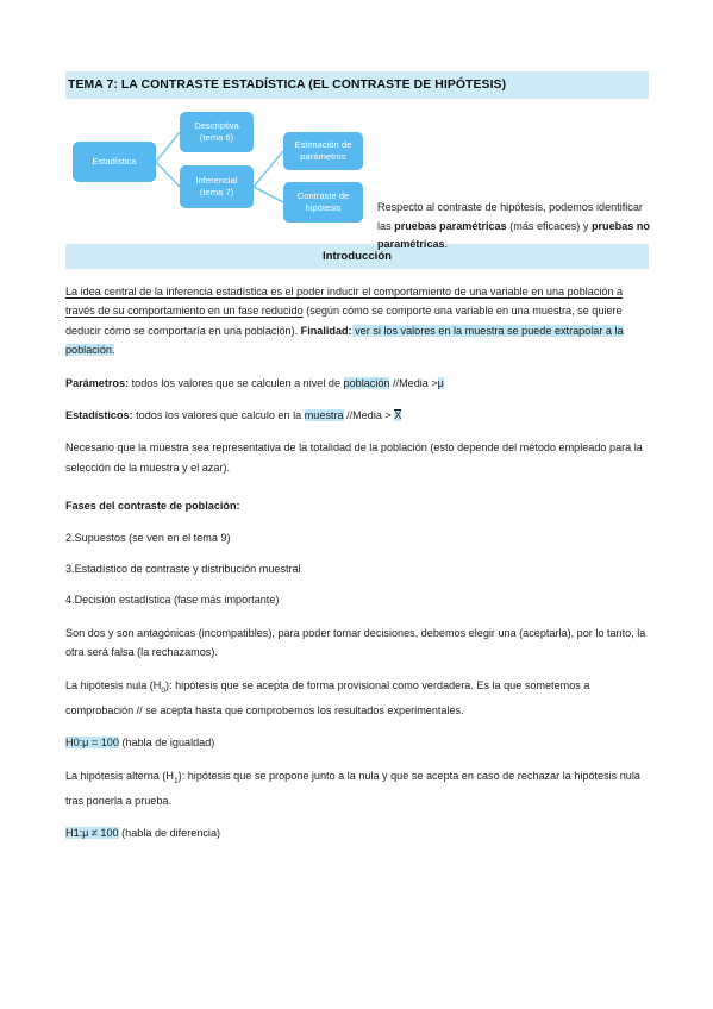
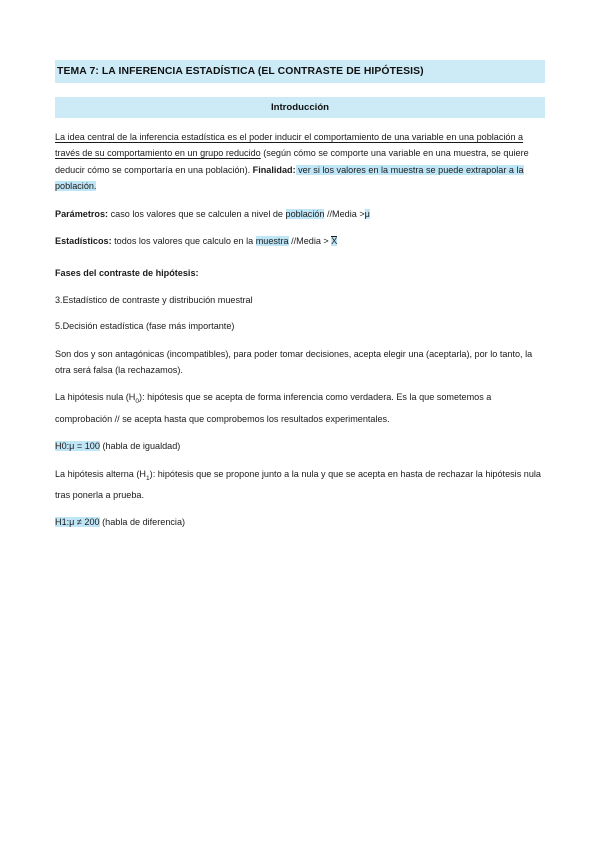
- TEMA 7: LA CONTRASTE ESTADÍSTICA (EL CONTRASTE DE HIPÓTESIS)
+ TEMA 7: LA INFERENCIA ESTADÍSTICA (EL CONTRASTE DE HIPÓTESIS)
- Estadística
- Descriptiva
- (tema 6)
- Inferencial
- (tema 7)
- Estimación de
- parámetros
- Contraste de
- hipótesis
- Respecto al contraste de hipótesis, podemos identificar las pruebas paramétricas (más eficaces) y pruebas no paramétricas.
  Introducción
- La idea central de la inferencia estadística es el poder inducir el comportamiento de una variable en una población a través de su comportamiento en un fase reducido (según cómo se comporte una variable en una muestra, se quiere deducir cómo se comportaría en una población). Finalidad: ver si los valores en la muestra se puede extrapolar a la población.
+ La idea central de la inferencia estadística es el poder inducir el comportamiento de una variable en una población a través de su comportamiento en un grupo reducido (según cómo se comporte una variable en una muestra, se quiere deducir cómo se comportaría en una población). Finalidad: ver si los valores en la muestra se puede extrapolar a la población.
- Parámetros: todos los valores que se calculen a nivel de población //Media >μ
+ Parámetros: caso los valores que se calculen a nivel de población //Media >μ
  Estadísticos: todos los valores que calculo en la muestra //Media > X
- Necesario que la muestra sea representativa de la totalidad de la población (esto depende del método empleado para la selección de la muestra y el azar).
- Fases del contraste de población:
+ Fases del contraste de hipótesis:
- 2.Supuestos (se ven en el tema 9)
  3.Estadístico de contraste y distribución muestral
- 4.Decisión estadística (fase más importante)
+ 5.Decisión estadística (fase más importante)
- Son dos y son antagónicas (incompatibles), para poder tomar decisiones, debemos elegir una (aceptarla), por lo tanto, la otra será falsa (la rechazamos).
+ Son dos y son antagónicas (incompatibles), para poder tomar decisiones, acepta elegir una (aceptarla), por lo tanto, la otra será falsa (la rechazamos).
- La hipótesis nula (H ): hipótesis que se acepta de forma provisional como verdadera. Es la que sometemos a comprobación // se acepta hasta que comprobemos los resultados experimentales.
+ La hipótesis nula (H ): hipótesis que se acepta de forma inferencia como verdadera. Es la que sometemos a comprobación // se acepta hasta que comprobemos los resultados experimentales.
  H0:μ = 100 (habla de igualdad)
- La hipótesis alterna (H ): hipótesis que se propone junto a la nula y que se acepta en caso de rechazar la hipótesis nula tras ponerla a prueba.
+ La hipótesis alterna (H ): hipótesis que se propone junto a la nula y que se acepta en hasta de rechazar la hipótesis nula tras ponerla a prueba.
- H1:μ ≠ 100 (habla de diferencia)
+ H1:μ ≠ 200 (habla de diferencia)
